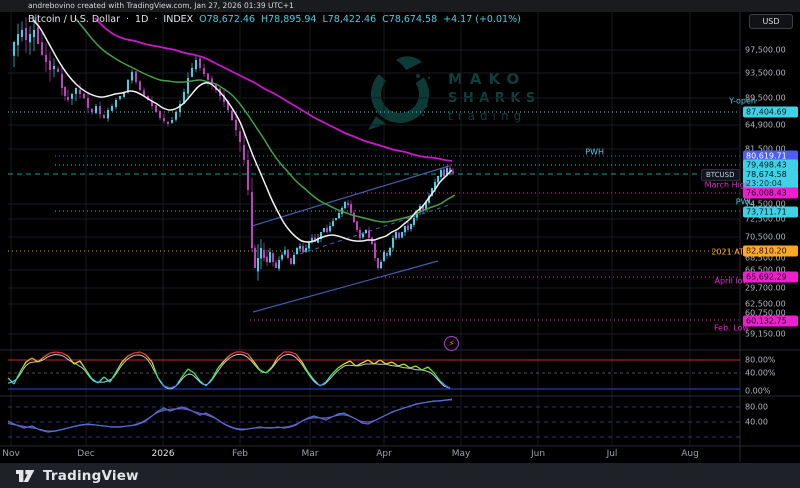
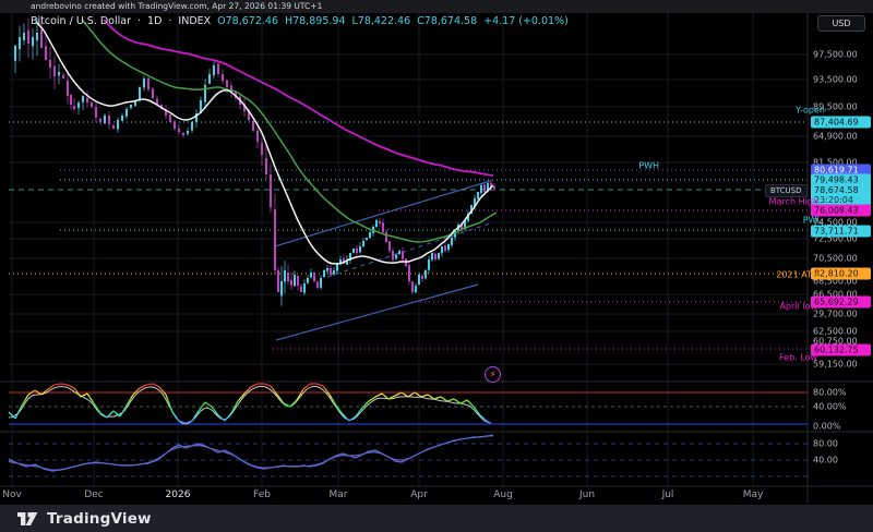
- andrebovino created with TradingView.com, Jan 27, 2026 01:39 UTC+1
+ andrebovino created with TradingView.com, Apr 27, 2026 01:39 UTC+1
  Bitcoin / U.S. Dollar
  ·
  1D
  ·
  INDEX
  O78,672.46
  H78,895.94
  L78,422.46
  C78,674.58
  +4.17 (+0.01%)
  USD
- MAKO
- trading
  97,500.00
  93,500.00
  89,500.00
  64,900.00
  81,500.00
  74,500.00
  72,500.00
  70,500.00
  68,500.00
  66,500.00
  29,700.00
  62,500.00
  60,750.00
  59,150.00
  87,404.69
  80,619.71
  79,498.43
  78,674.58
  23:20:04
  76,008.43
  73,711.71
  82,810.20
  65,692.29
  60,132.75
  BTCUSD
  Y-open
  PWH
  March High
  PWL
  2021 ATH
  April low
  Feb. Low
  Nov
  Dec
  2026
  Feb
  Mar
  Apr
- May
+ Aug
  Jun
  Jul
- Aug
+ May
  80.00%
  40.00%
  0.00%
  80.00
  40.00
  TradingView
